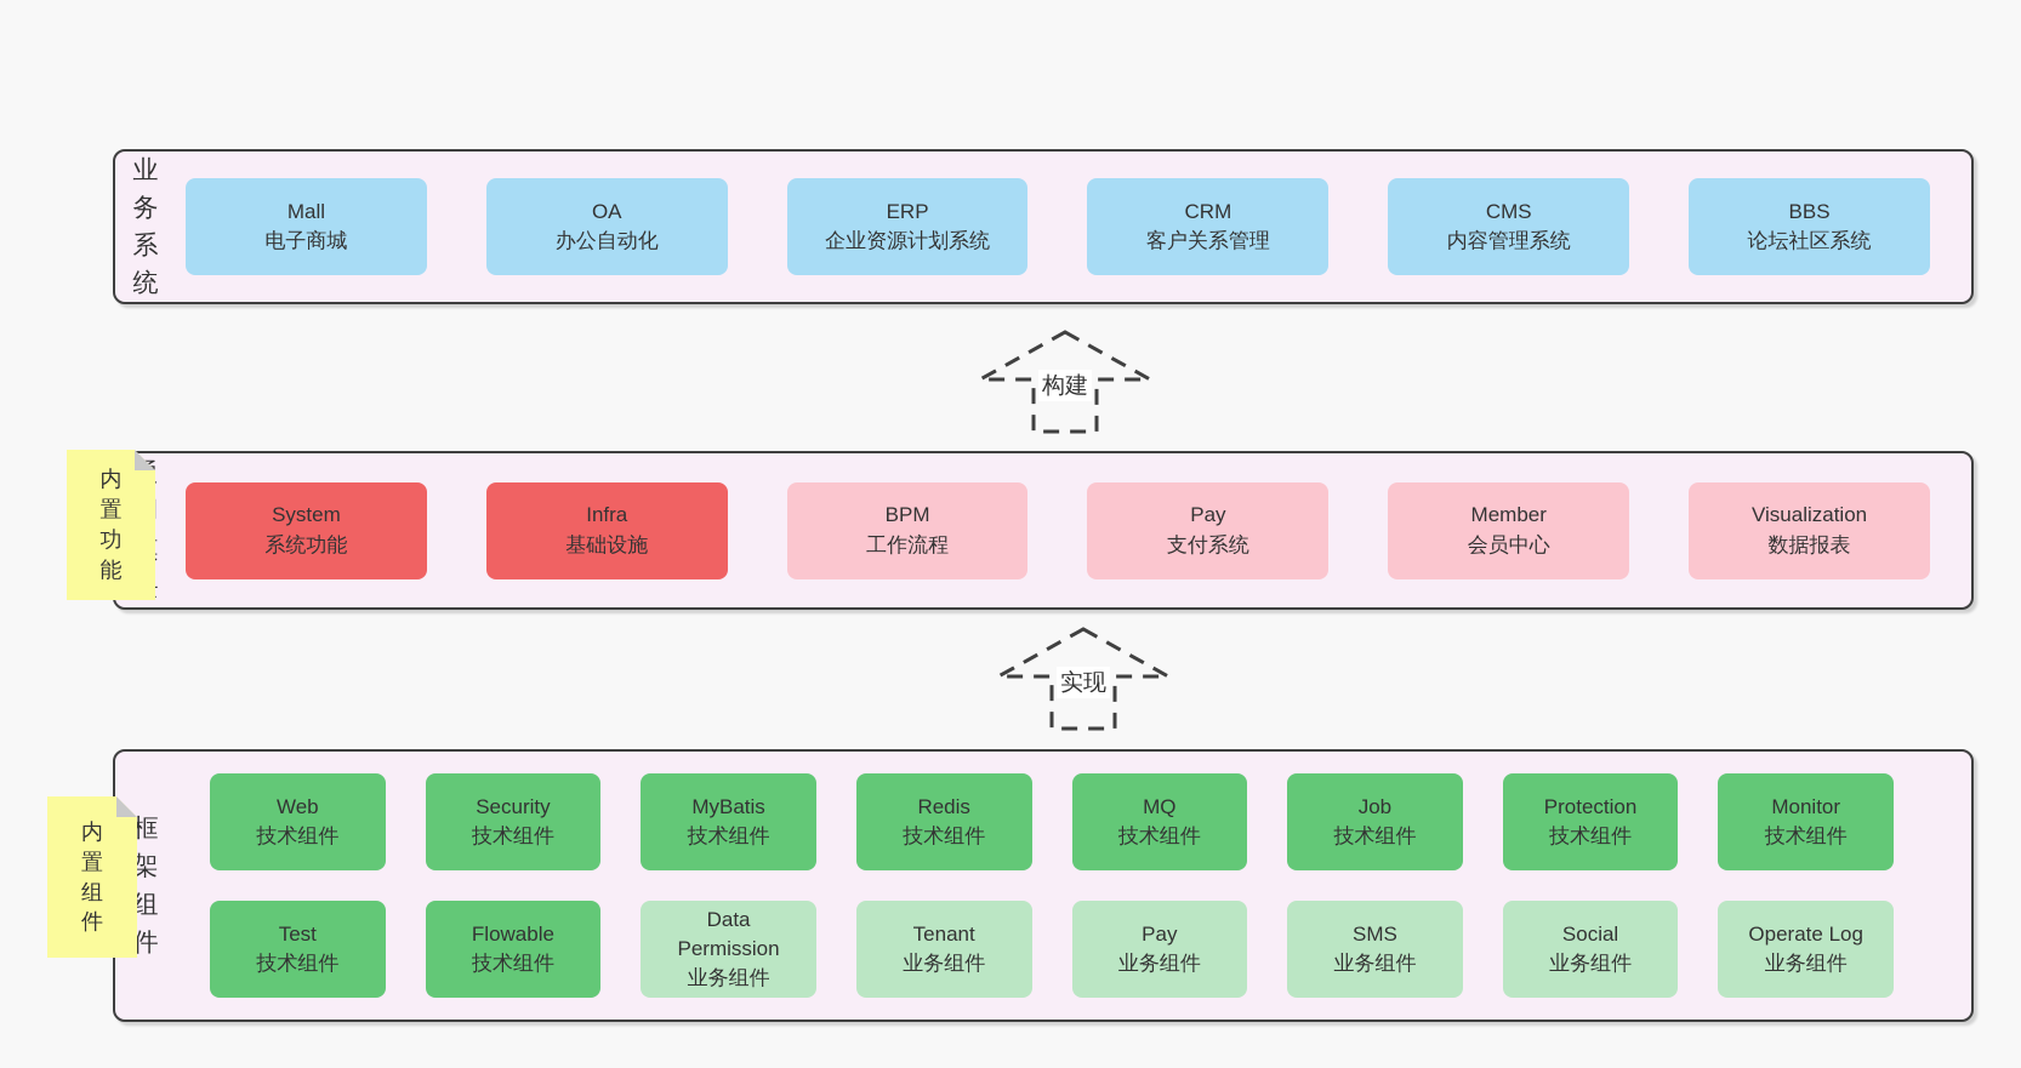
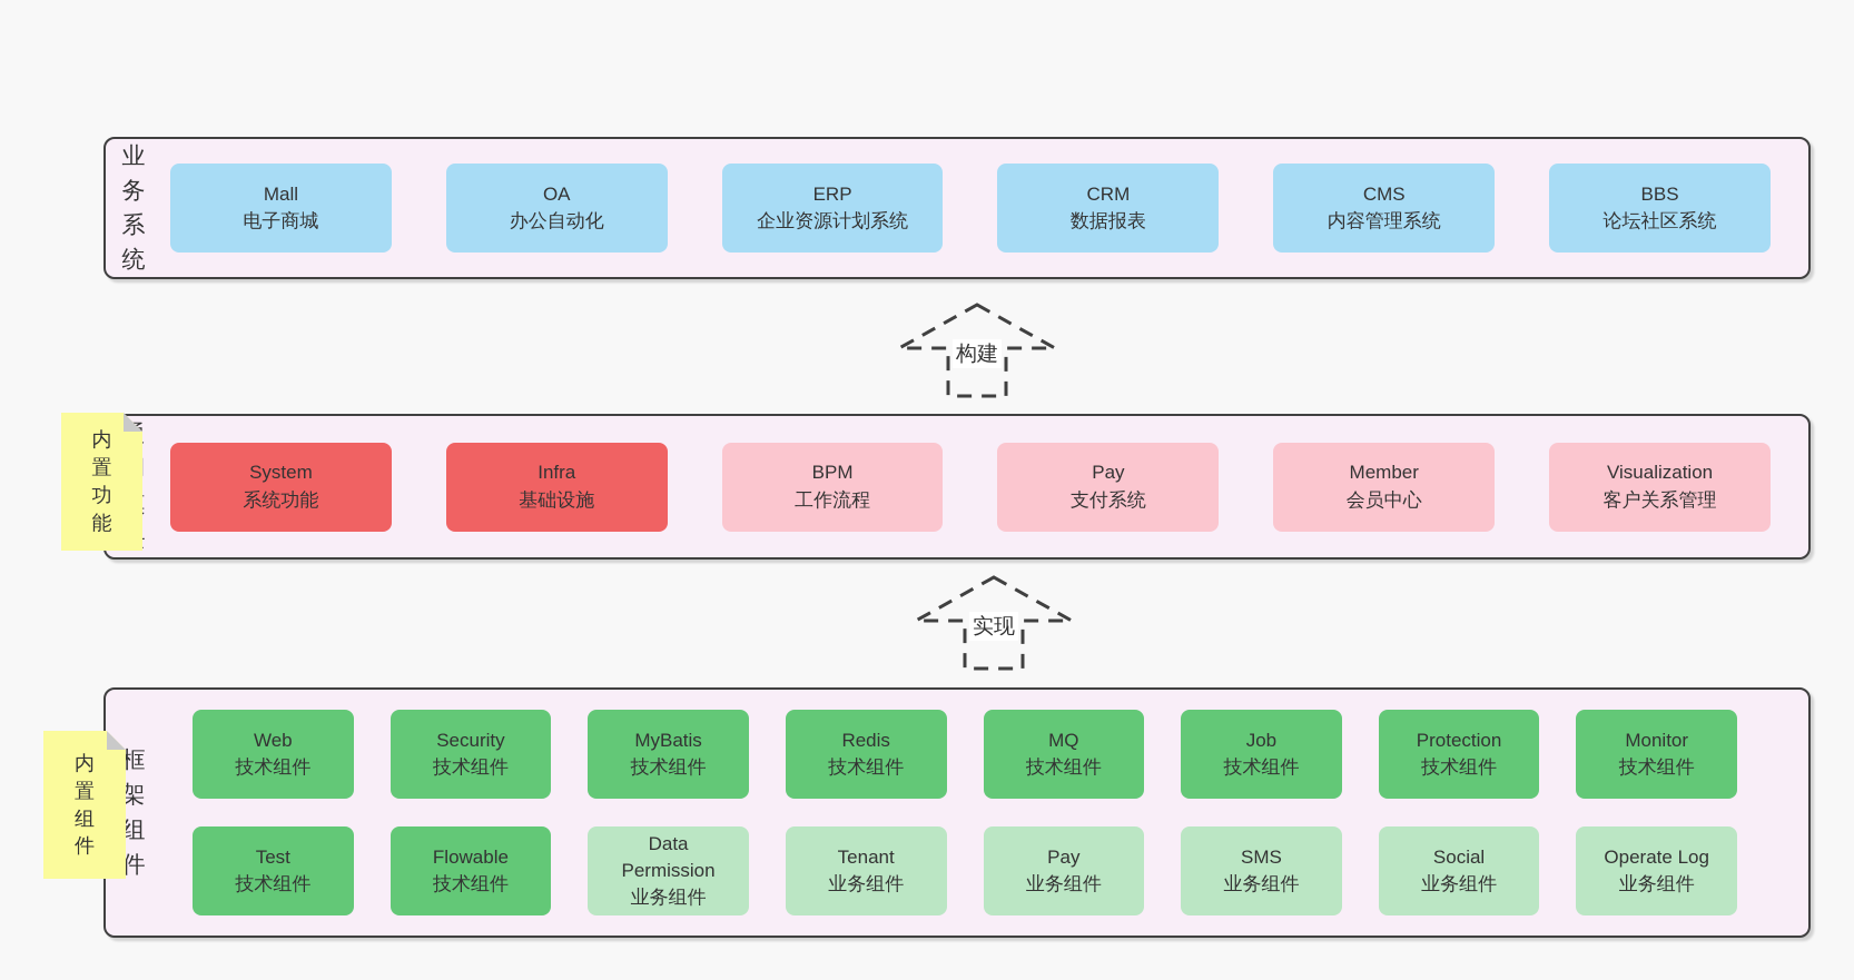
  业务系统
  Mall
  电子商城
  OA
  办公自动化
  ERP
  企业资源计划系统
  CRM
- 客户关系管理
+ 数据报表
  CMS
  内容管理系统
  BBS
  论坛社区系统
  构建
  System
  系统功能
  Infra
  基础设施
  BPM
  工作流程
  Pay
  支付系统
  Member
  会员中心
  Visualization
- 数据报表
+ 客户关系管理
  内置功能
  实现
  框架组件
  Web
  技术组件
  Security
  技术组件
  MyBatis
  技术组件
  Redis
  技术组件
  MQ
  技术组件
  Job
  技术组件
  Protection
  技术组件
  Monitor
  技术组件
  Test
  技术组件
  Flowable
  技术组件
  Data Permission
  业务组件
  Tenant
  业务组件
  Pay
  业务组件
  SMS
  业务组件
  Social
  业务组件
  Operate Log
  业务组件
  内置组件
